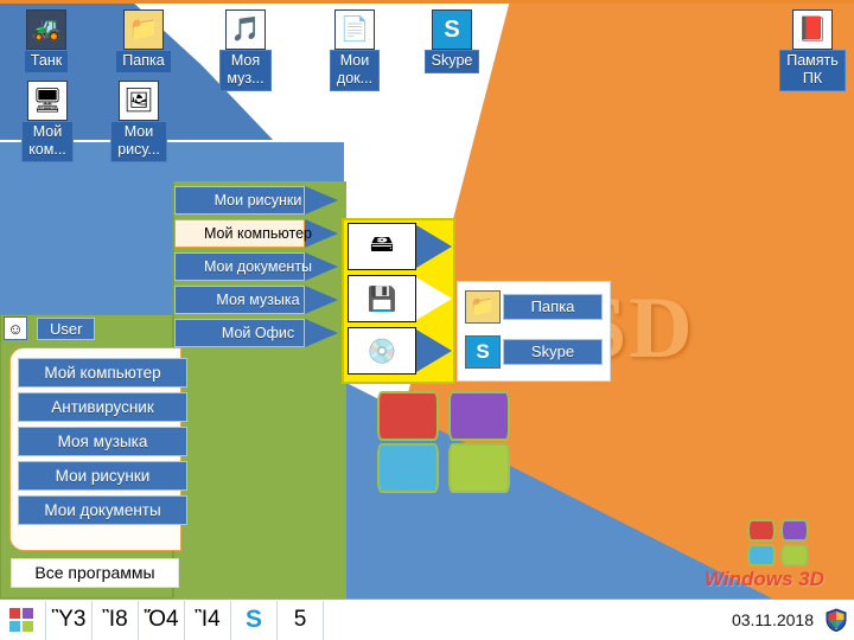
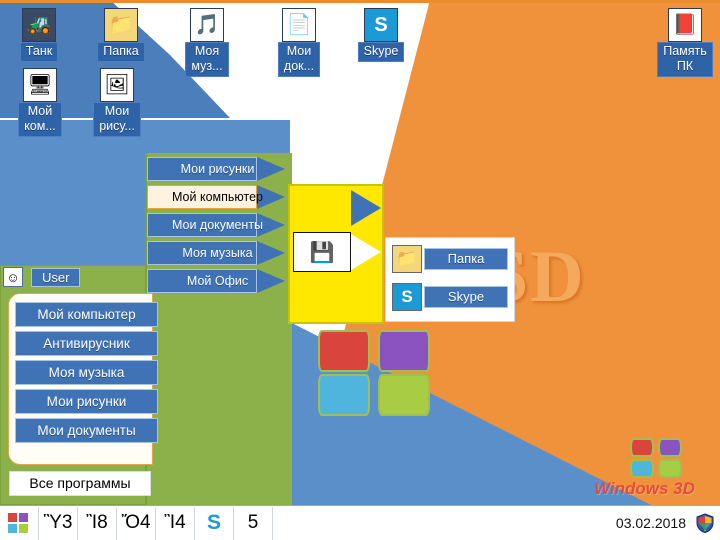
  Windows 3D
  🚜
  Танк
  📁
  Папка
  🎵
  Моя
  муз...
  📄
  Мои
  док...
  S
  Skype
  📕
  Память
  ПК
  🖥
  Мой
  ком...
  🖼
  Мои
  рису...
  Мои рисунки
  Мой компьютер
  Мои документы
  Моя музыка
  Мой Офис
- 🖴
  💾
- 💿
  📁
  Папка
  S
  Skype
  ☺
  User
  Мой компьютер
  Антивирусник
  Моя музыка
  Мои рисунки
  Мои документы
  Все программы
  Ὓ3
  Ἲ8
  Ὄ4
  Ἲ4
  S
  5
- 03.11.2018
+ 03.02.2018
